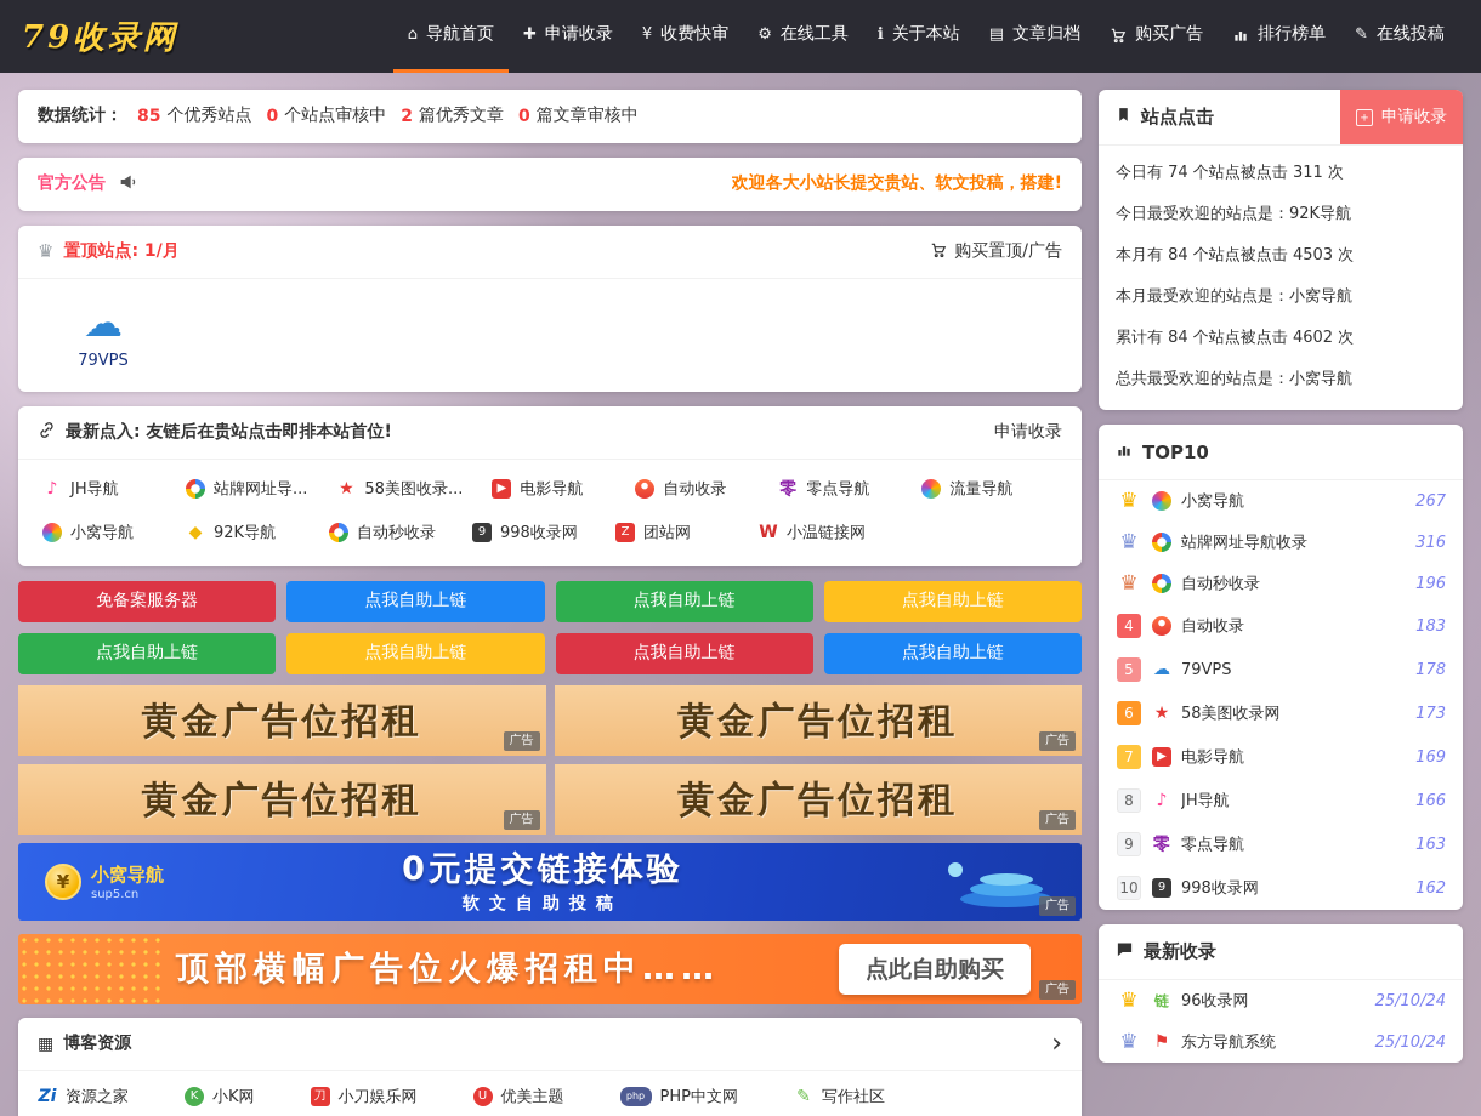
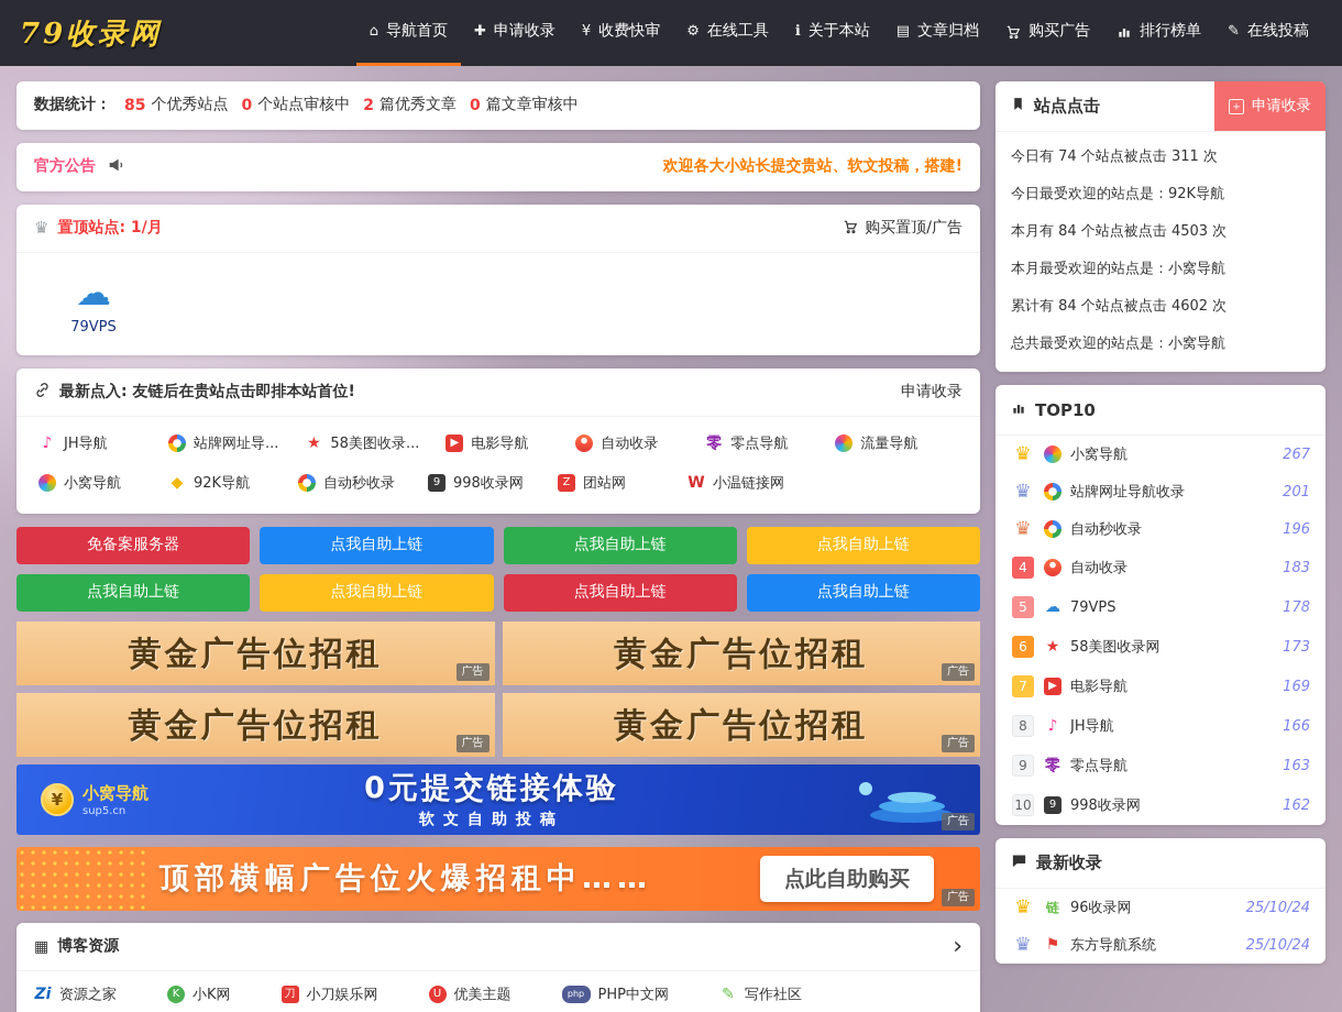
  79收录网
  ⌂
  导航首页
  ✚
  申请收录
  ¥
  收费快审
  ⚙
  在线工具
  ℹ
  关于本站
  ▤
  文章归档
  购买广告
  排行榜单
  ✎
  在线投稿
  数据统计：
  85
  个优秀站点
  0
  个站点审核中
  2
  篇优秀文章
  0
  篇文章审核中
  官方公告
  欢迎各大小站长提交贵站、软文投稿，搭建!
  ♛
  置顶站点: 1/月
  购买置顶/广告
  ☁
  79VPS
  最新点入: 友链后在贵站点击即排本站首位!
  申请收录
  ♪
  JH导航
  站牌网址导...
  ★
  58美图收录...
  ▶
  电影导航
  自动收录
  零
  零点导航
  流量导航
  小窝导航
  ◆
  92K导航
  自动秒收录
  9
  998收录网
  Z
  团站网
  W
  小温链接网
  免备案服务器
  点我自助上链
  点我自助上链
  点我自助上链
  点我自助上链
  点我自助上链
  点我自助上链
  点我自助上链
  黄金广告位招租
  广告
  黄金广告位招租
  广告
  黄金广告位招租
  广告
  黄金广告位招租
  广告
  ¥
  小窝导航
  sup5.cn
  0元提交链接体验
  软文自助投稿
  广告
  顶部横幅广告位火爆招租中……
  点此自助购买
  广告
  ▦
  博客资源
  ›
  Zi
  资源之家
  K
  小K网
  刀
  小刀娱乐网
  U
  优美主题
  php
  PHP中文网
  ✎
  写作社区
  站点点击
  ＋
  申请收录
  今日有 74 个站点被点击 311 次
  今日最受欢迎的站点是：92K导航
  本月有 84 个站点被点击 4503 次
  本月最受欢迎的站点是：小窝导航
  累计有 84 个站点被点击 4602 次
  总共最受欢迎的站点是：小窝导航
  TOP10
  ♛
  小窝导航
  267
  ♛
  站牌网址导航收录
- 316
+ 201
  ♛
  自动秒收录
  196
  4
  自动收录
  183
  5
  ☁
  79VPS
  178
  6
  ★
  58美图收录网
  173
  7
  ▶
  电影导航
  169
  8
  ♪
  JH导航
  166
  9
  零
  零点导航
  163
  10
  9
  998收录网
  162
  最新收录
  ♛
  链
  96收录网
  25/10/24
  ♛
  ⚑
  东方导航系统
  25/10/24
